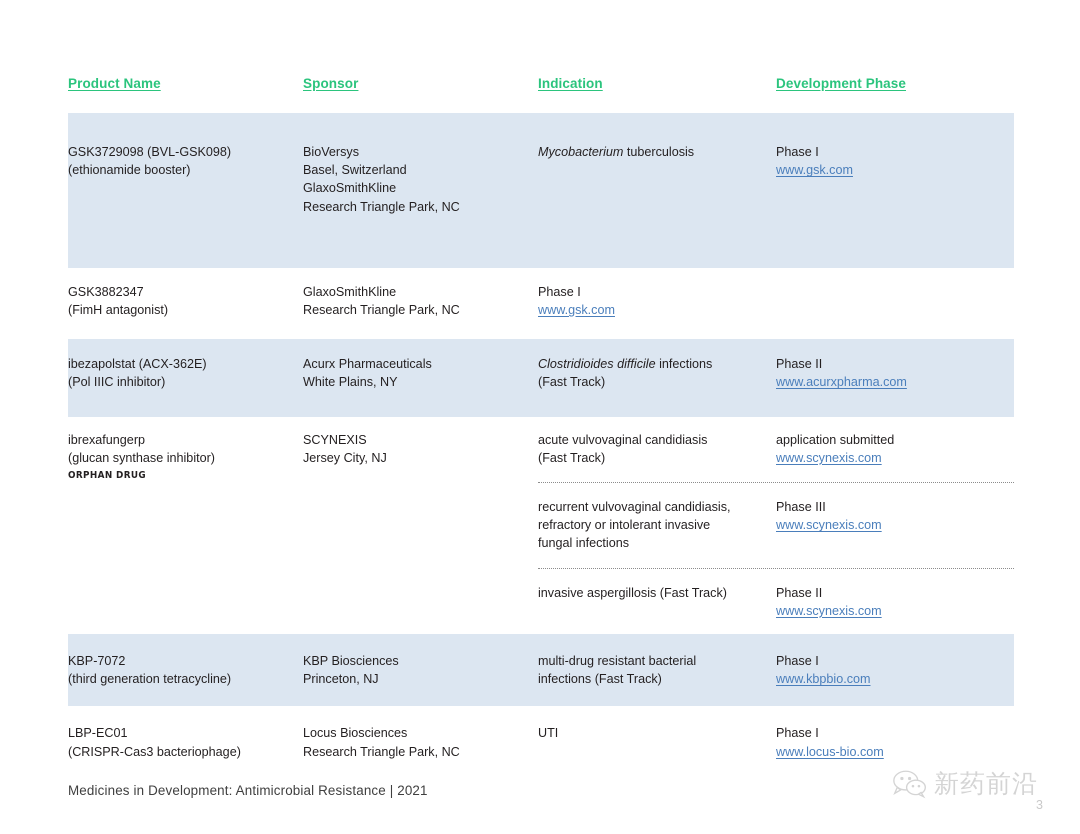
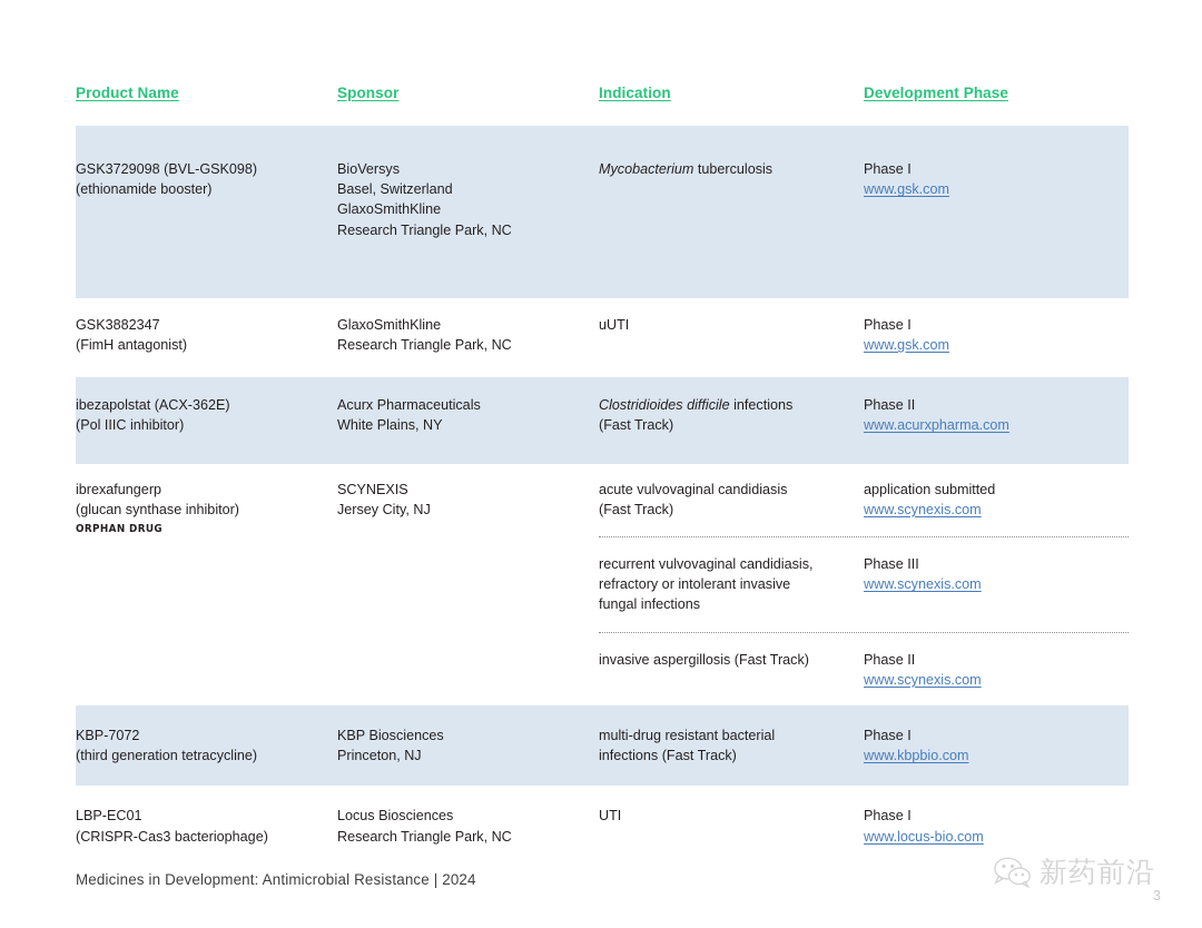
  Product Name
  Sponsor
  Indication
  Development Phase
  GSK3729098 (BVL-GSK098)
  (ethionamide booster)
  BioVersys
  Basel, Switzerland
  GlaxoSmithKline
  Research Triangle Park, NC
  Mycobacterium tuberculosis
  Phase I
  www.gsk.com
  GSK3882347
  (FimH antagonist)
  GlaxoSmithKline
  Research Triangle Park, NC
+ uUTI
  Phase I
  www.gsk.com
  ibezapolstat (ACX-362E)
  (Pol IIIC inhibitor)
  Acurx Pharmaceuticals
  White Plains, NY
  Clostridioides difficile infections
  (Fast Track)
  Phase II
  www.acurxpharma.com
  ibrexafungerp
  (glucan synthase inhibitor)
  ORPHAN DRUG
  SCYNEXIS
  Jersey City, NJ
  acute vulvovaginal candidiasis
  (Fast Track)
  application submitted
  www.scynexis.com
  recurrent vulvovaginal candidiasis,
  refractory or intolerant invasive
  fungal infections
  Phase III
  www.scynexis.com
  invasive aspergillosis (Fast Track)
  Phase II
  www.scynexis.com
  KBP-7072
  (third generation tetracycline)
  KBP Biosciences
  Princeton, NJ
  multi-drug resistant bacterial
  infections (Fast Track)
  Phase I
  www.kbpbio.com
  LBP-EC01
  (CRISPR-Cas3 bacteriophage)
  Locus Biosciences
  Research Triangle Park, NC
  UTI
  Phase I
  www.locus-bio.com
- Medicines in Development: Antimicrobial Resistance | 2021
+ Medicines in Development: Antimicrobial Resistance | 2024
  新药前沿
  3
